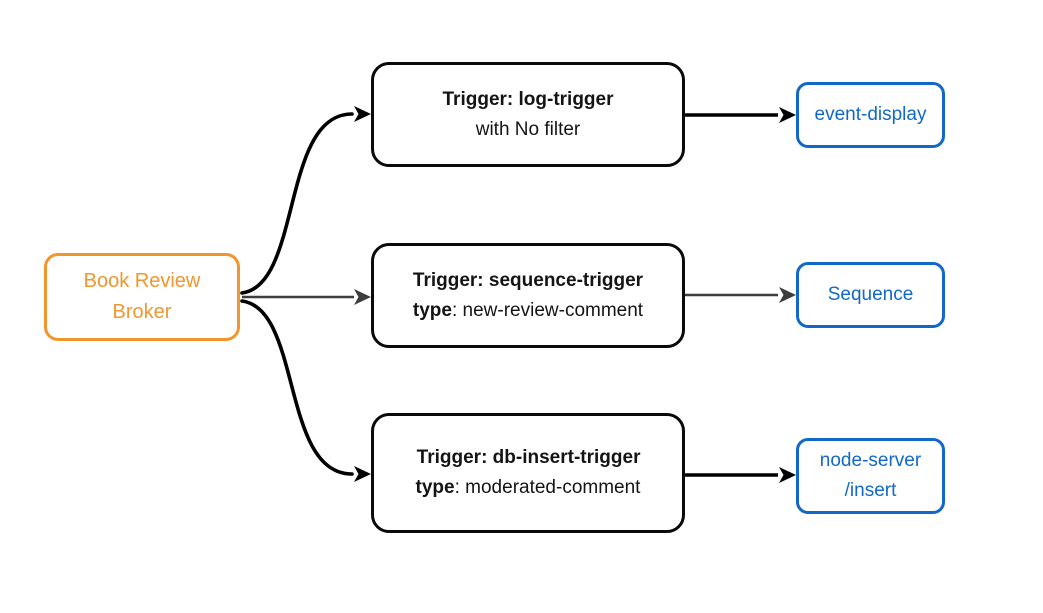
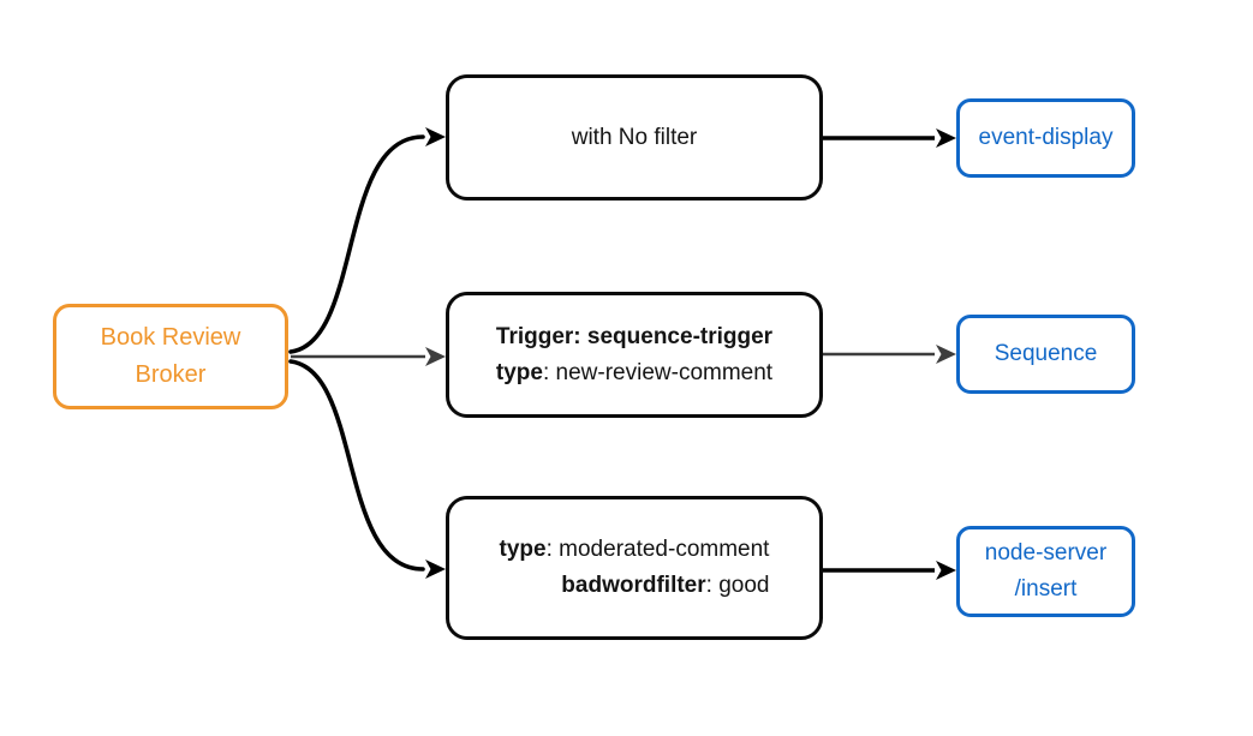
  Book Review
  Broker
- Trigger: log-trigger
  with No filter
  Trigger: sequence-trigger
  type: new-review-comment
- Trigger: db-insert-trigger
  type: moderated-comment
+ badwordfilter: good
  event-display
  Sequence
  node-server
  /insert
